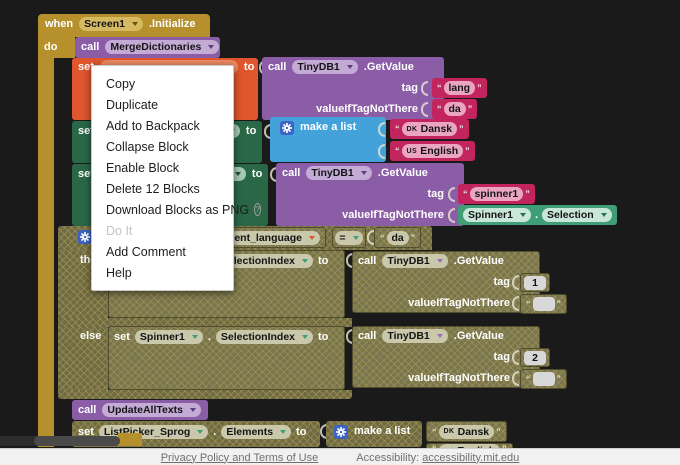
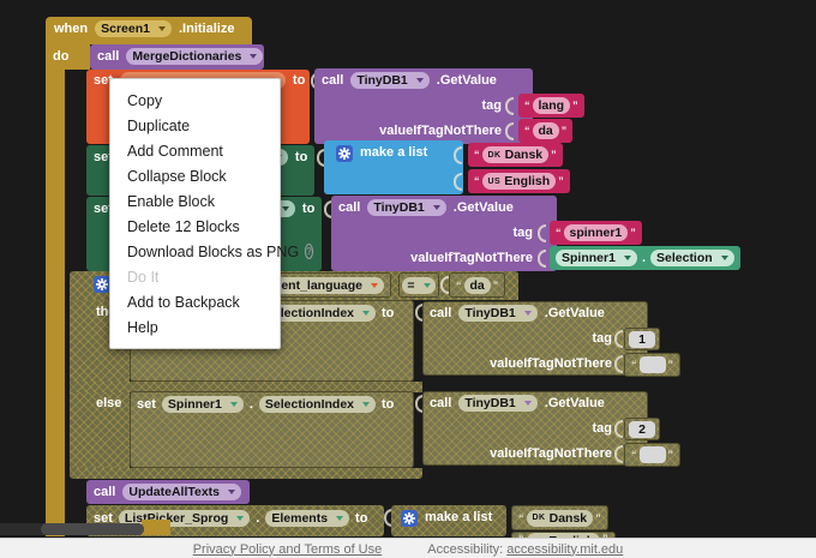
  when
  Screen1
  .Initialize
  do
  call
  MergeDictionaries
  to
  call
  TinyDB1
  .GetValue
  tag
  valueIfTagNotThere
  “
  lang
  ”
  “
  da
  ”
  to
  make a list
  “
  Dansk
  ”
  “
  English
  ”
  to
  call
  TinyDB1
  .GetValue
  tag
  valueIfTagNotThere
  “
  spinner1
  ”
  Spinner1
  .
  Selection
  ent_language
  =
  “
  da
  ”
  lectionIndex
  to
  call
  TinyDB1
  .GetValue
  tag
  1
  valueIfTagNotThere
  “
  ”
  else
  set
  Spinner1
  .
  SelectionIndex
  to
  call
  TinyDB1
  .GetValue
  tag
  2
  valueIfTagNotThere
  “
  ”
  call
  UpdateAllTexts
  set
  ListPicker_Sprog
  .
  Elements
  to
  make a list
  “
  Dansk
  ”
  Copy
  Duplicate
- Add to Backpack
+ Add Comment
  Collapse Block
  Enable Block
  Delete 12 Blocks
  Download Blocks as PNG
  ?
  Do It
- Add Comment
+ Add to Backpack
  Help
  Privacy Policy and Terms of Use
  Accessibility: accessibility.mit.edu
